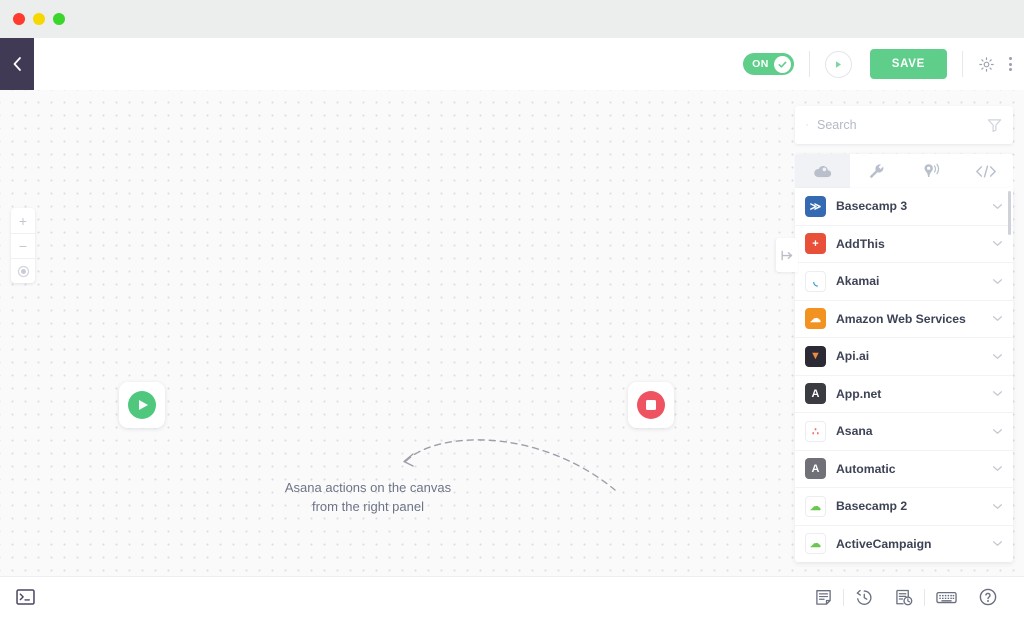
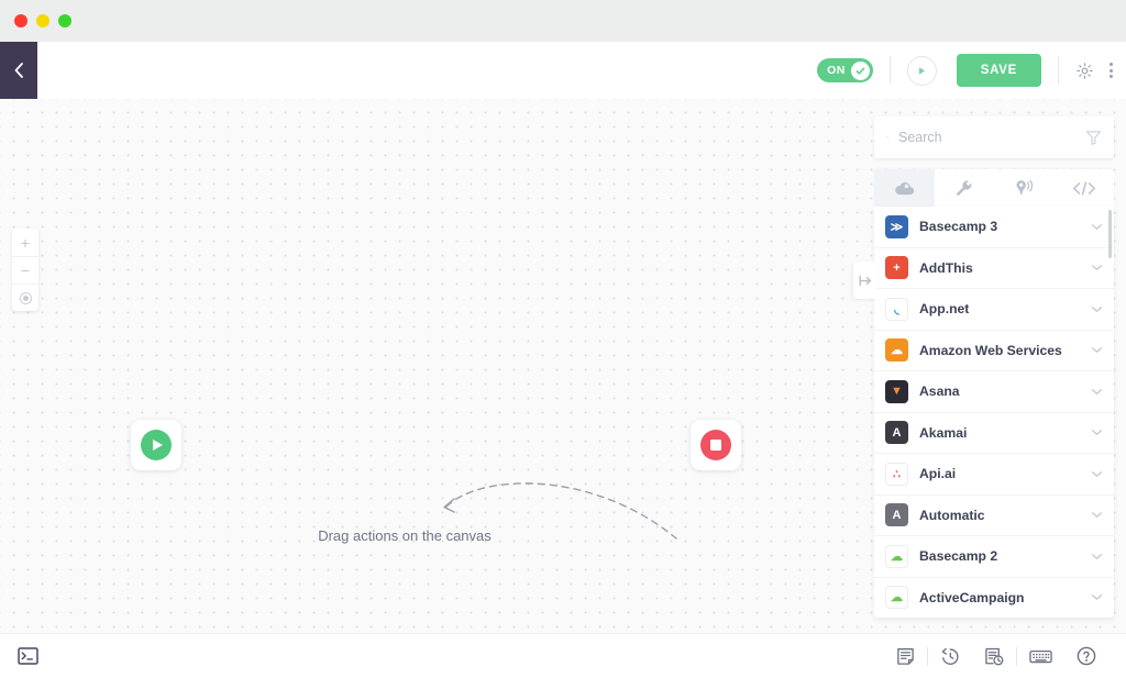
  ON
  SAVE
  +
  −
- Asana actions on the canvas
+ Drag actions on the canvas
- from the right panel
  Search
  ≫
  Basecamp 3
  +
  AddThis
  ◟
- Akamai
+ App.net
  ☁
  Amazon Web Services
  ▼
- Api.ai
+ Asana
  A
- App.net
+ Akamai
  ∴
- Asana
+ Api.ai
  A
  Automatic
  ☁
  Basecamp 2
  ☁
  ActiveCampaign
